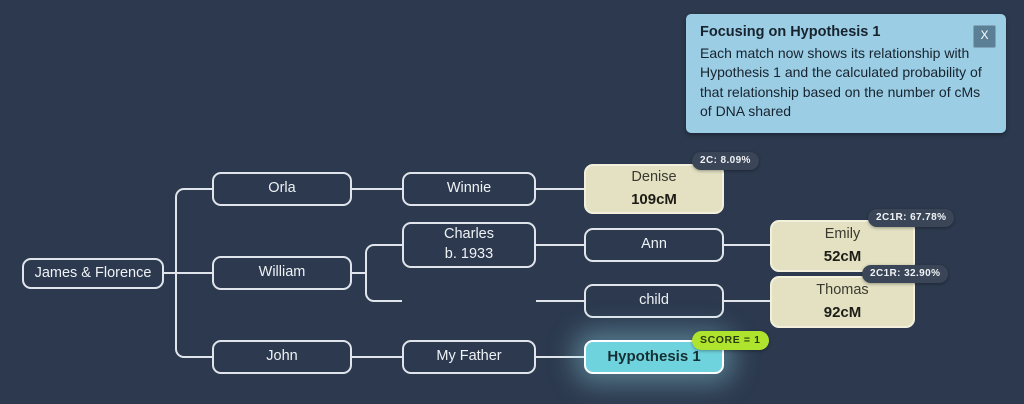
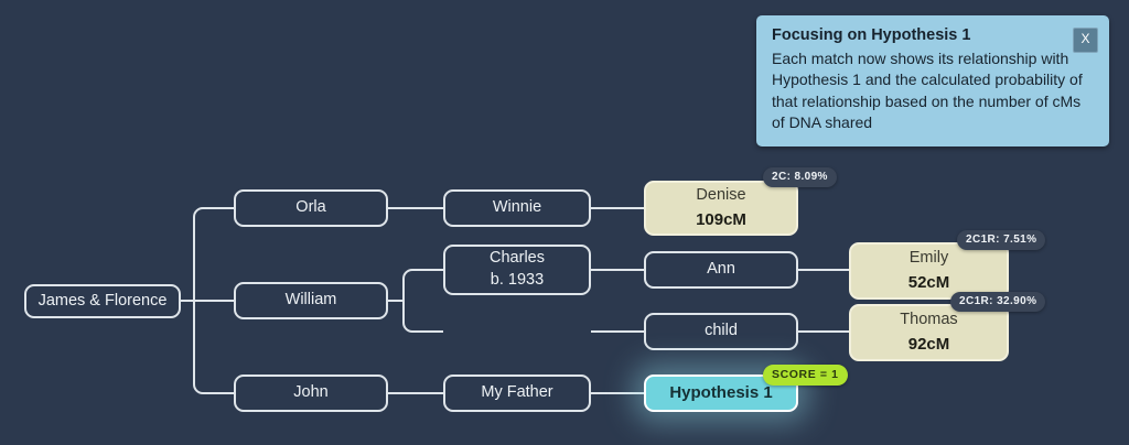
  James & Florence
  Orla
  William
  John
  Winnie
  Charles
  b. 1933
  My Father
  Ann
  child
  Denise
  109cM
  Emily
  52cM
  Thomas
  92cM
  Hypothesis 1
  2C: 8.09%
- 2C1R: 67.78%
+ 2C1R: 7.51%
  2C1R: 32.90%
  SCORE = 1
  X
  Focusing on Hypothesis 1
  Each match now shows its relationship with Hypothesis 1 and the calculated probability of that relationship based on the number of cMs of DNA shared
